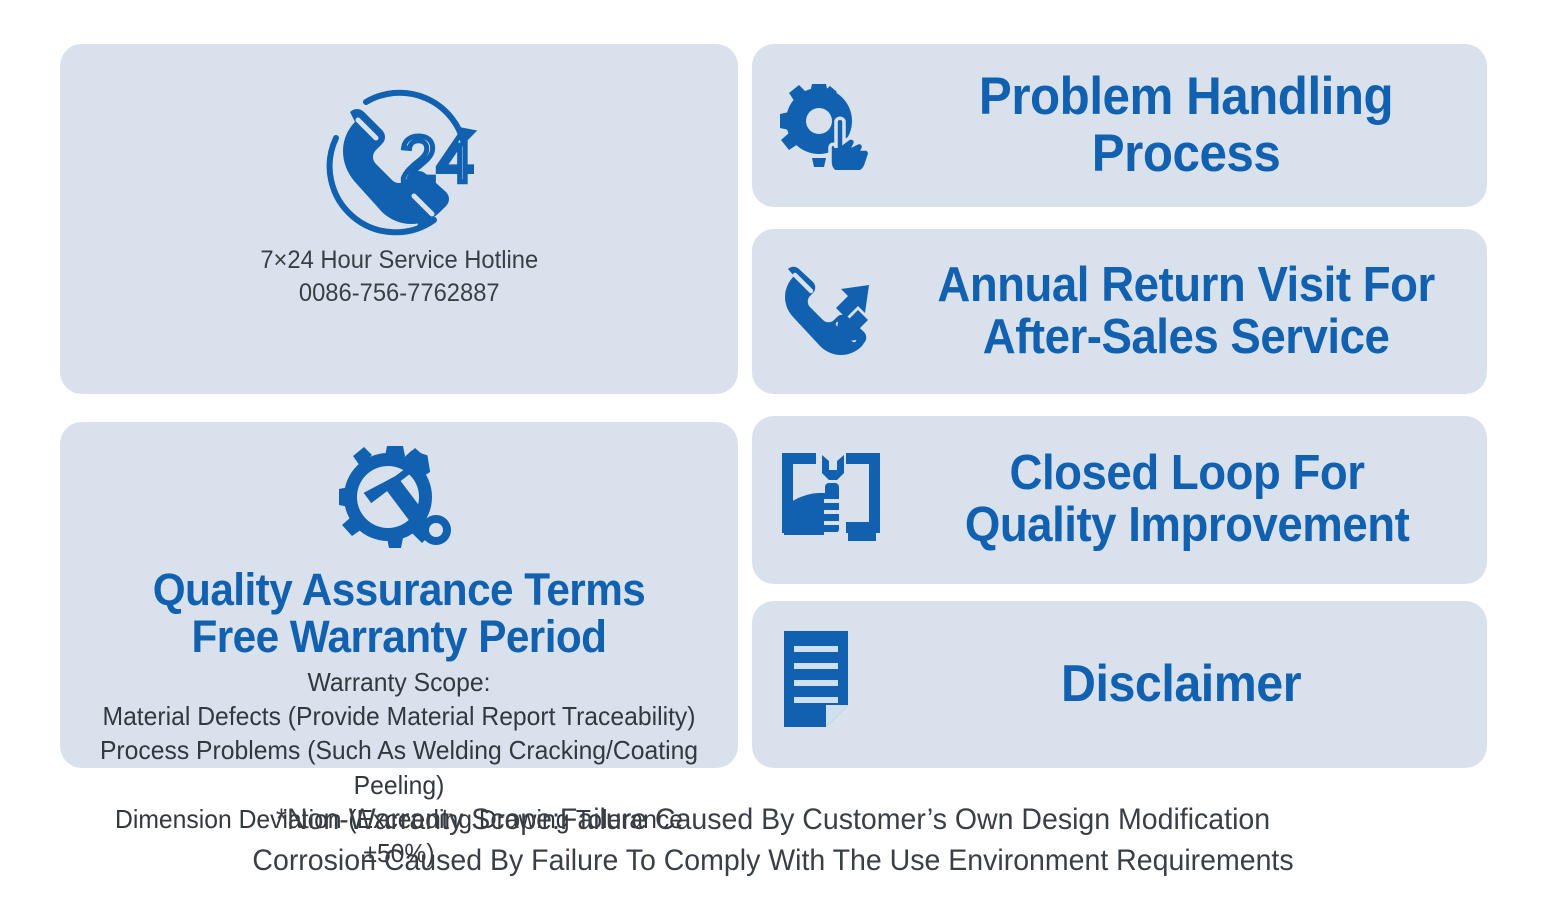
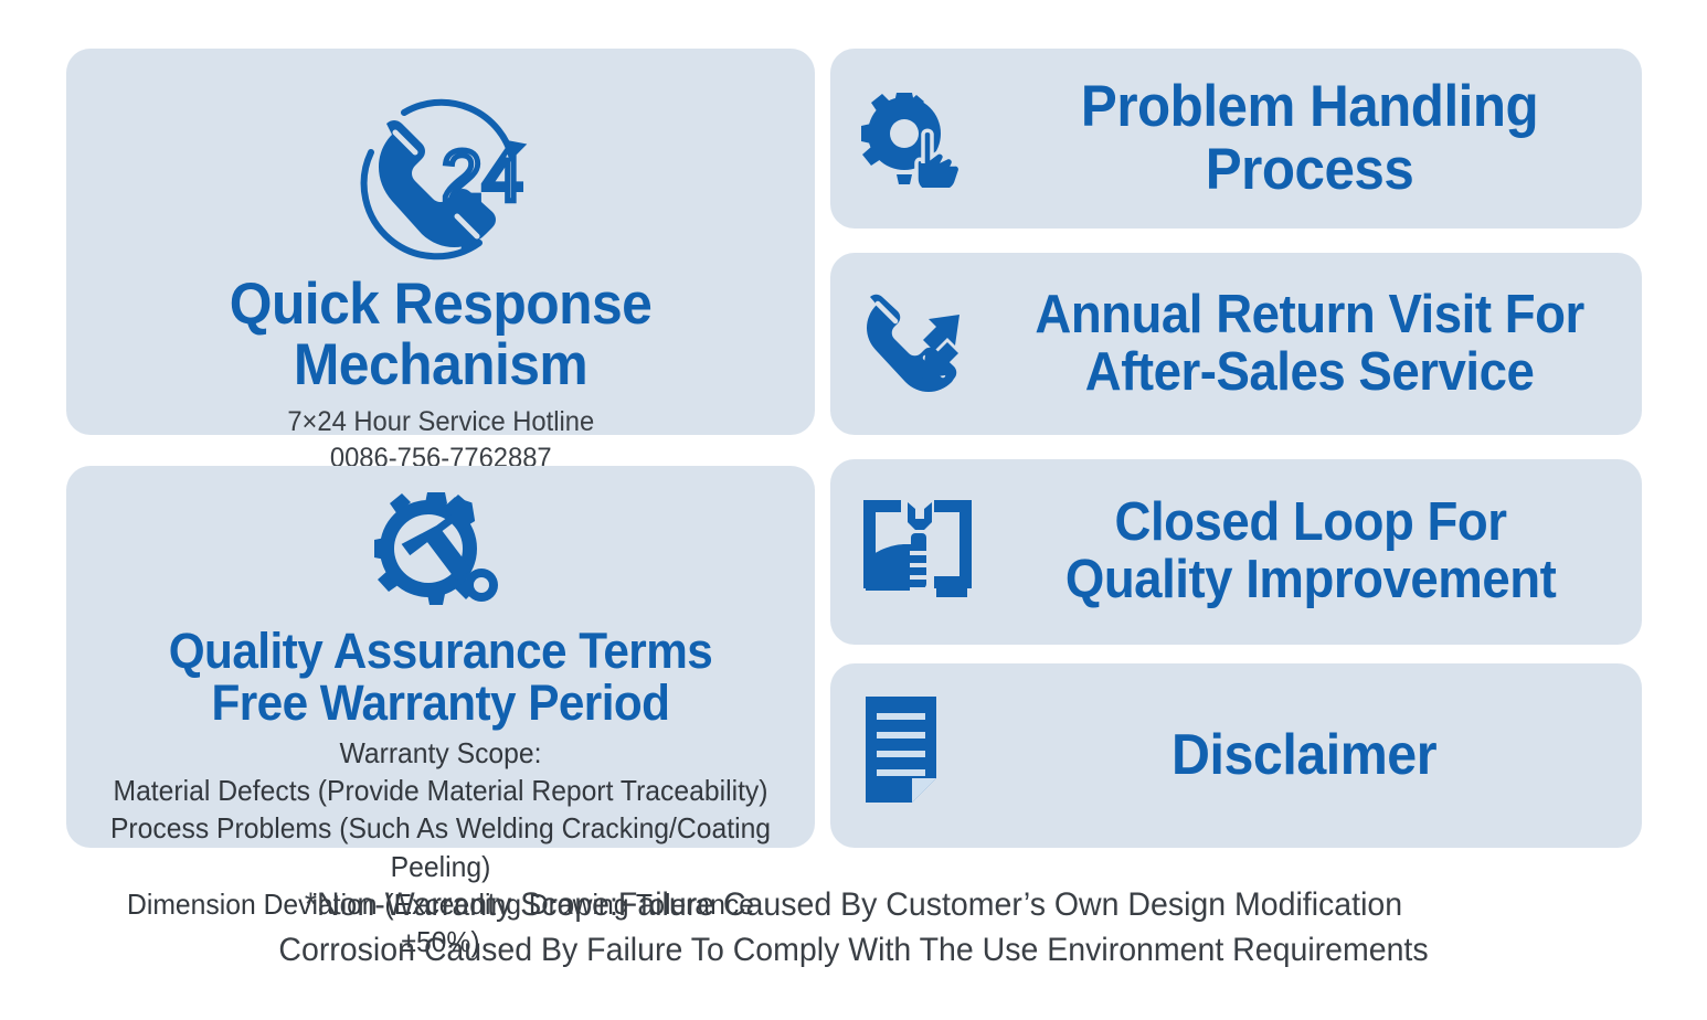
  24
+ Quick Response Mechanism
  7×24 Hour Service Hotline
  0086-756-7762887
  Quality Assurance Terms
  Free Warranty Period
  Warranty Scope:
  Material Defects (Provide Material Report Traceability)
  Process Problems (Such As Welding Cracking/Coating Peeling)
  Dimension Deviation (Exceeding Drawing Tolerance ±50%)
  Problem Handling Process
  Annual Return Visit For
  After-Sales Service
  Closed Loop For
  Quality Improvement
  Disclaimer
  *Non-Warranty Scope:Failure Caused By Customer’s Own Design Modification
  Corrosion Caused By Failure To Comply With The Use Environment Requirements
